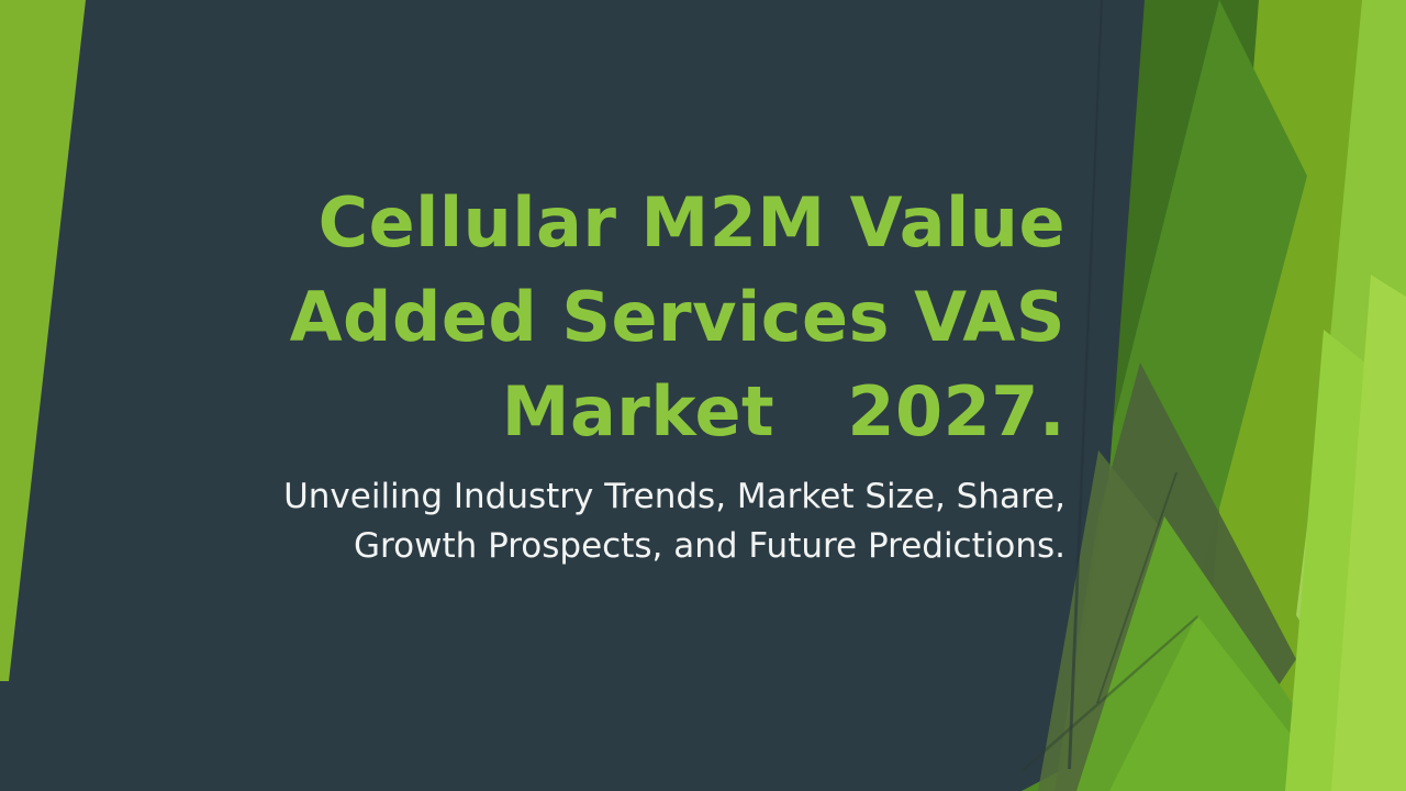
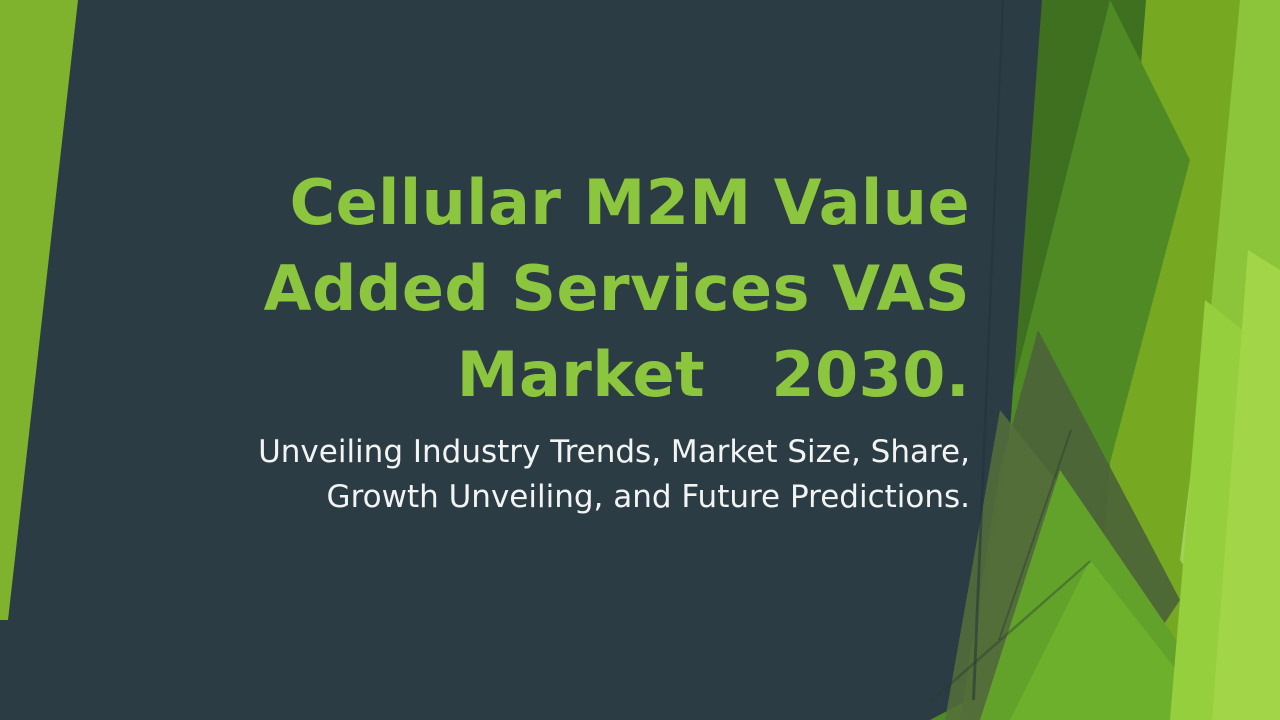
  Cellular M2M Value
  Added Services VAS
- Market 2027.
+ Market 2030.
  Unveiling Industry Trends, Market Size, Share,
- Growth Prospects, and Future Predictions.
+ Growth Unveiling, and Future Predictions.
